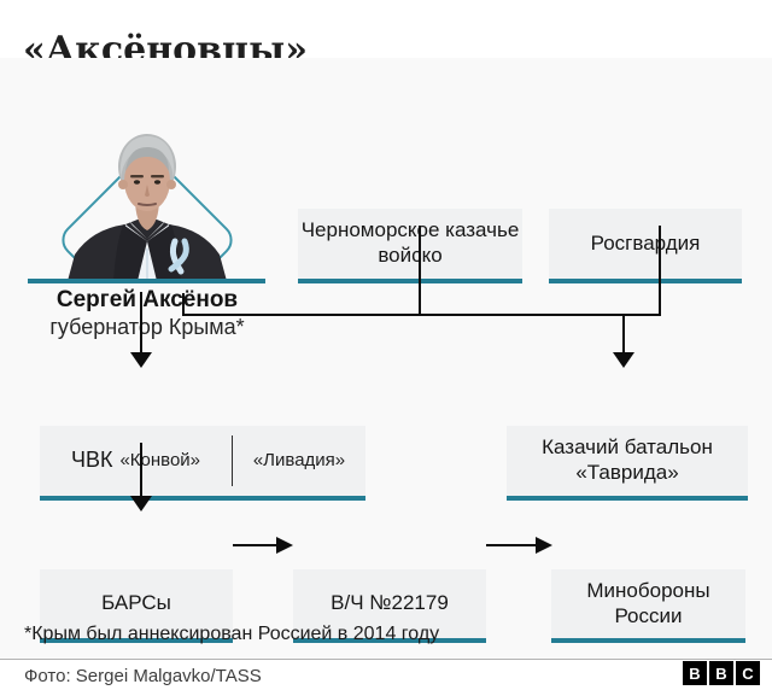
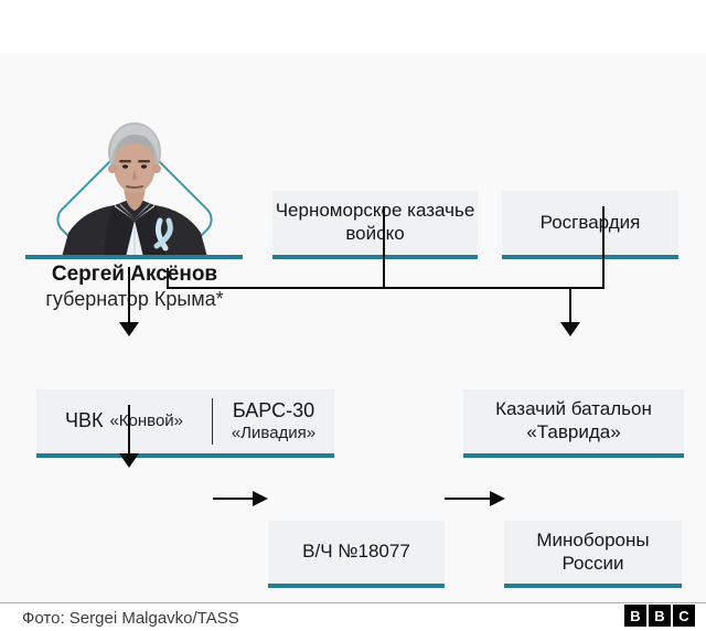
- «Аксёновцы»
  Сергей Аксёнов
  губернатор Крыма*
  Черноморское казачье войско
  Росгвадия
  ЧВК
  «Конвой»
+ БАРС-30
  «Ливадия»
  Казачий батальон «Таврида»
- БАРСы
- В/Ч №22179
+ В/Ч №18077
  Минобороны России
- *Крым был аннексирован Россией в 2014 году
  Фото: Sergei Malgavko/TASS
  B
  B
  C
